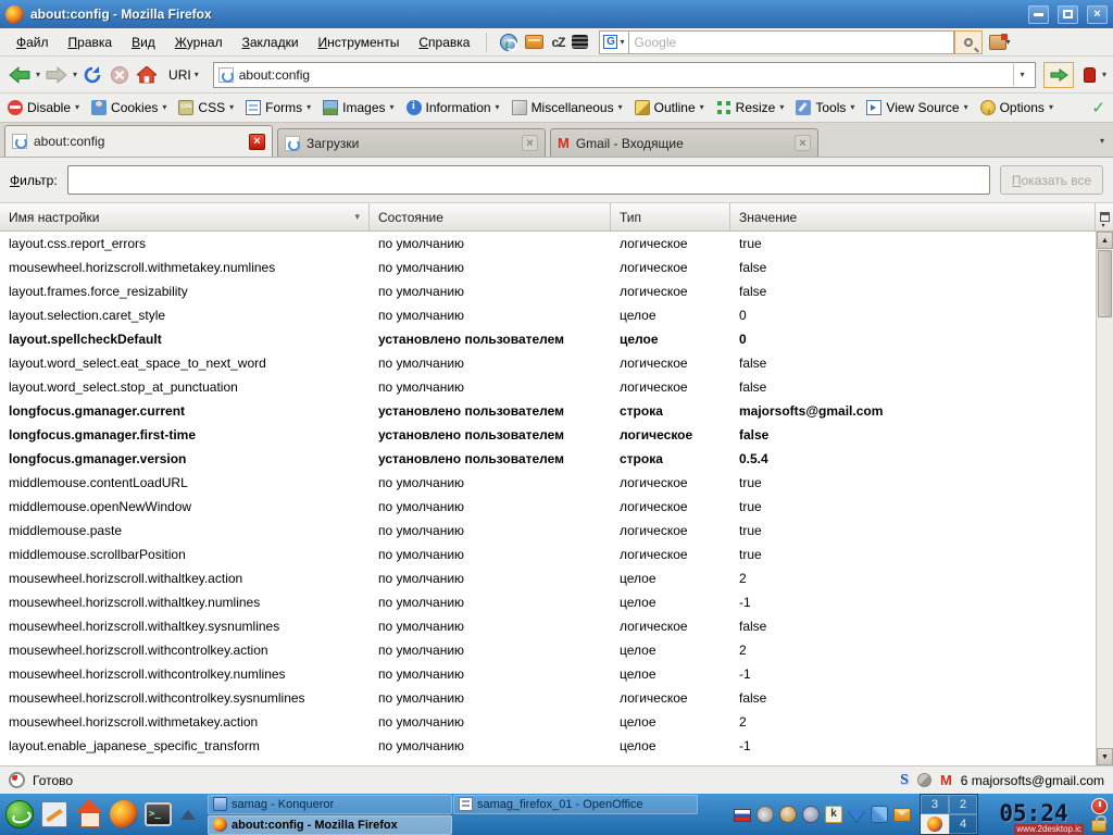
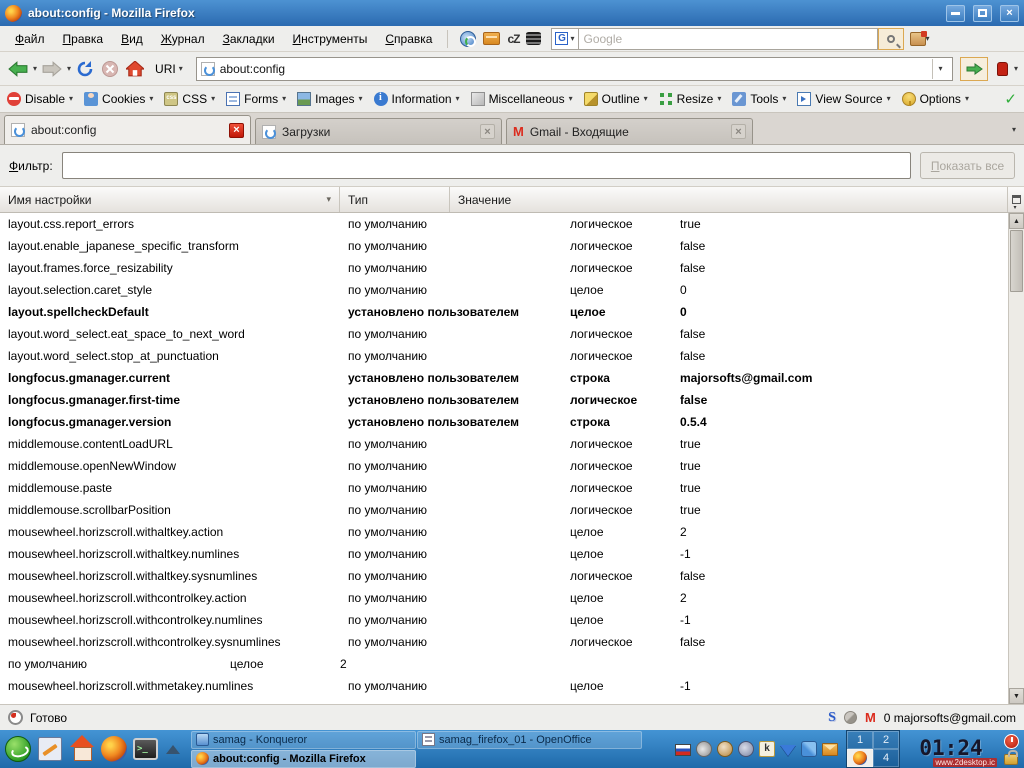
  about:config - Mozilla Firefox
  ×
  Файл
  Правка
  Вид
  Журнал
  Закладки
  Инструменты
  Справка
  cZ
  G
  ▾
  Google
  ▾
  ▾
  ▾
  URI
  ▾
  about:config
  ▾
  ▾
  Disable
  ▾
  Cookies
  ▾
  CSS
  ▾
  Forms
  ▾
  Images
  ▾
  Information
  ▾
  Miscellaneous
  ▾
  Outline
  ▾
  Resize
  ▾
  Tools
  ▾
  View Source
  ▾
  Options
  ▾
  ✓
  about:config
  ×
  Загрузки
  ×
  M
  Gmail - Входящие
  ×
  ▾
  Фильтр:
  П
  оказать все
  Имя настройки
  ▾
- Состояние
  Тип
  Значение
  layout.css.report_errors
  по умолчанию
  логическое
  true
- mousewheel.horizscroll.withmetakey.numlines
+ layout.enable_japanese_specific_transform
  по умолчанию
  логическое
  false
  layout.frames.force_resizability
  по умолчанию
  логическое
  false
  layout.selection.caret_style
  по умолчанию
  целое
  0
  layout.spellcheckDefault
  установлено пользователем
  целое
  0
  layout.word_select.eat_space_to_next_word
  по умолчанию
  логическое
  false
  layout.word_select.stop_at_punctuation
  по умолчанию
  логическое
  false
  longfocus.gmanager.current
  установлено пользователем
  строка
  majorsofts@gmail.com
  longfocus.gmanager.first-time
  установлено пользователем
  логическое
  false
  longfocus.gmanager.version
  установлено пользователем
  строка
  0.5.4
  middlemouse.contentLoadURL
  по умолчанию
  логическое
  true
  middlemouse.openNewWindow
  по умолчанию
  логическое
  true
  middlemouse.paste
  по умолчанию
  логическое
  true
  middlemouse.scrollbarPosition
  по умолчанию
  логическое
  true
  mousewheel.horizscroll.withaltkey.action
  по умолчанию
  целое
  2
  mousewheel.horizscroll.withaltkey.numlines
  по умолчанию
  целое
  -1
  mousewheel.horizscroll.withaltkey.sysnumlines
  по умолчанию
  логическое
  false
  mousewheel.horizscroll.withcontrolkey.action
  по умолчанию
  целое
  2
  mousewheel.horizscroll.withcontrolkey.numlines
  по умолчанию
  целое
  -1
  mousewheel.horizscroll.withcontrolkey.sysnumlines
  по умолчанию
  логическое
  false
- mousewheel.horizscroll.withmetakey.action
  по умолчанию
  целое
  2
- layout.enable_japanese_specific_transform
+ mousewheel.horizscroll.withmetakey.numlines
  по умолчанию
  целое
  -1
  Готово
  S
  M
- 6 majorsofts@gmail.com
+ 0 majorsofts@gmail.com
  >_
  samag - Konqueror
  samag_firefox_01 - OpenOffice
  about:config - Mozilla Firefox
  k
- 3
+ 1
  2
  4
- 05:24
+ 01:24
  www.2desktop.ic
